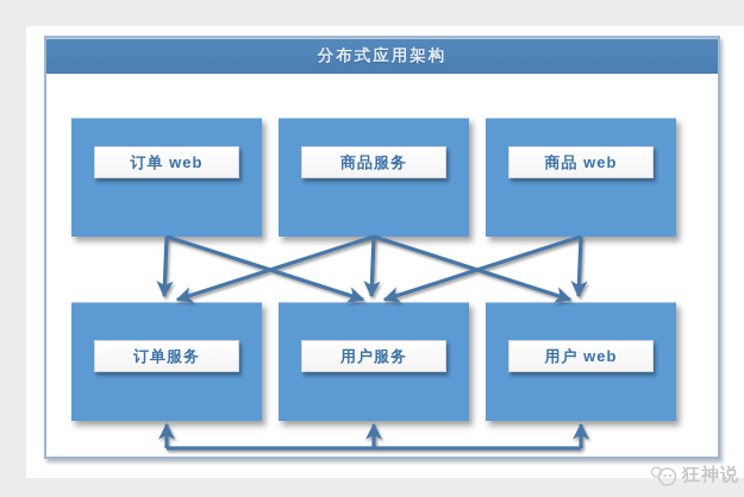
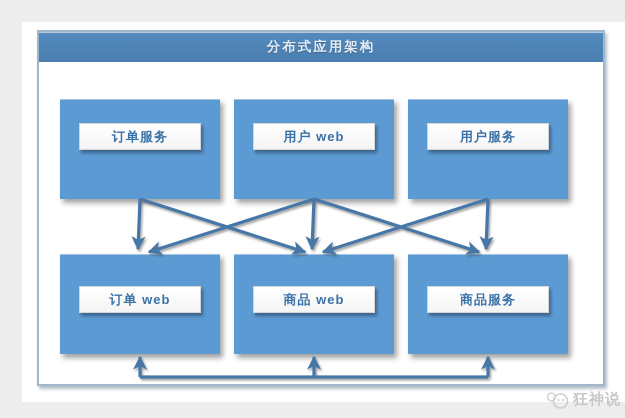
  分布式应用架构
- 订单 web
+ 订单服务
- 商品服务
+ 用户 web
- 商品 web
+ 用户服务
- 订单服务
+ 订单 web
- 用户服务
+ 商品 web
- 用户 web
+ 商品服务
  狂神说
